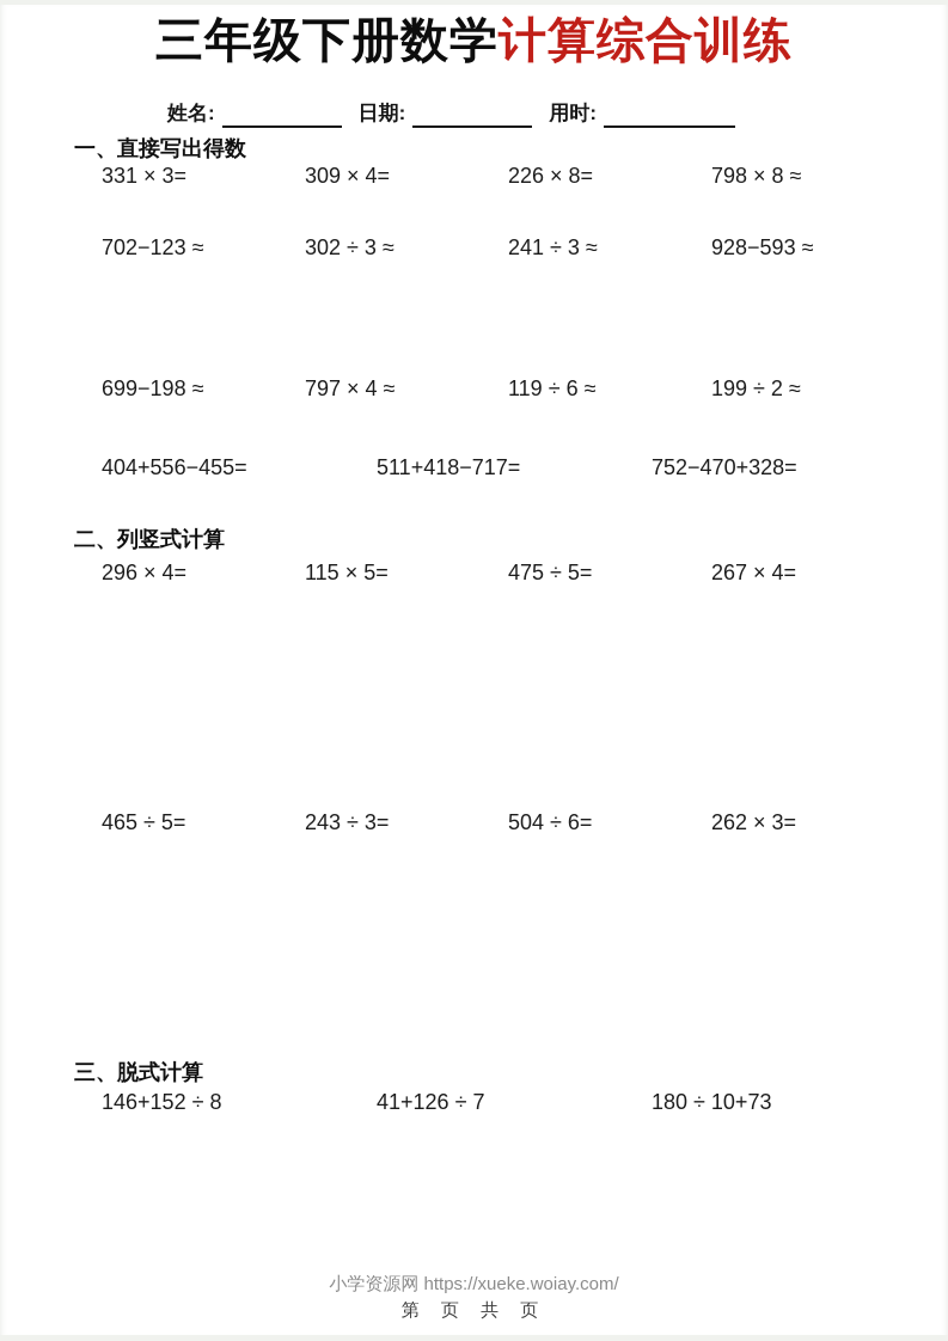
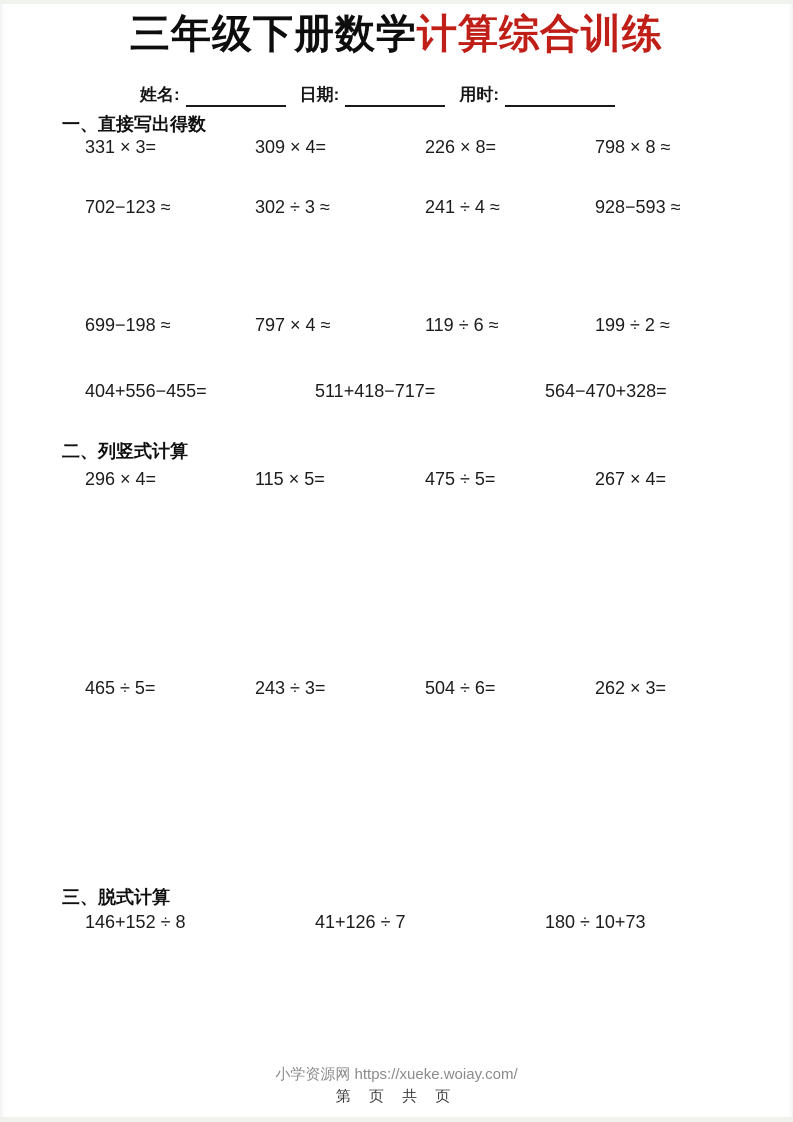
  三年级下册数学计算综合训练
  姓名:
  日期:
  用时:
  一、直接写出得数
  331 × 3=
  309 × 4=
  226 × 8=
  798 × 8 ≈
  702−123 ≈
  302 ÷ 3 ≈
- 241 ÷ 3 ≈
+ 241 ÷ 4 ≈
  928−593 ≈
  699−198 ≈
  797 × 4 ≈
  119 ÷ 6 ≈
  199 ÷ 2 ≈
  404+556−455=
  511+418−717=
- 752−470+328=
+ 564−470+328=
  二、列竖式计算
  296 × 4=
  115 × 5=
  475 ÷ 5=
  267 × 4=
  465 ÷ 5=
  243 ÷ 3=
  504 ÷ 6=
  262 × 3=
  三、脱式计算
  146+152 ÷ 8
  41+126 ÷ 7
  180 ÷ 10+73
  小学资源网 https://xueke.woiay.com/
  第 页 共 页
